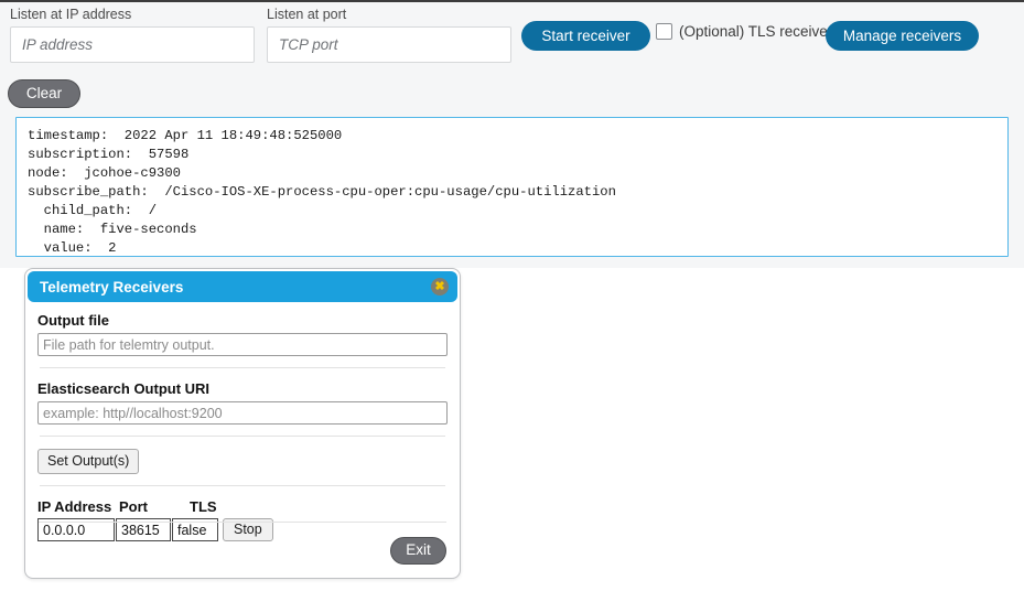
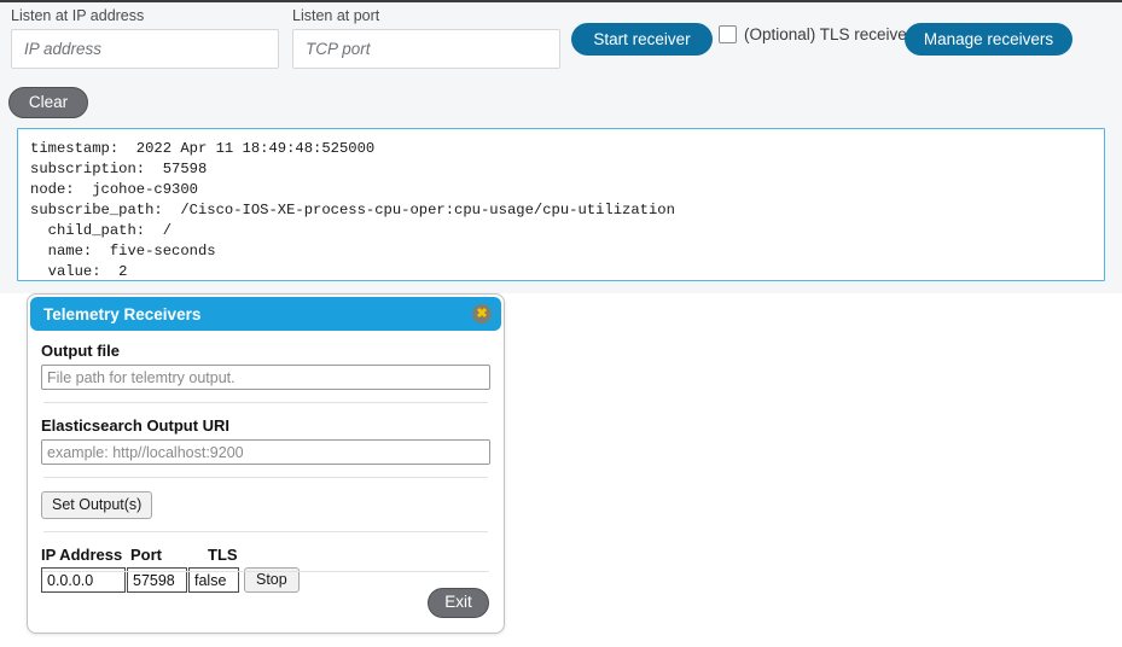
  Listen at IP address
  IP address
  Listen at port
  TCP port
  Start receiver
  (Optional) TLS receive
  Manage receivers
  Clear
  timestamp: 2022 Apr 11 18:49:48:525000
  subscription: 57598
  node: jcohoe-c9300
  subscribe_path: /Cisco-IOS-XE-process-cpu-oper:cpu-usage/cpu-utilization
  child_path: /
  name: five-seconds
  value: 2
  Telemetry Receivers
  ✖
  Output file
  File path for telemtry output.
  Elasticsearch Output URI
  example: http//localhost:9200
  Set Output(s)
  IP Address
  Port
  TLS
  0.0.0.0
- 38615
+ 57598
  false
  Stop
  Exit
